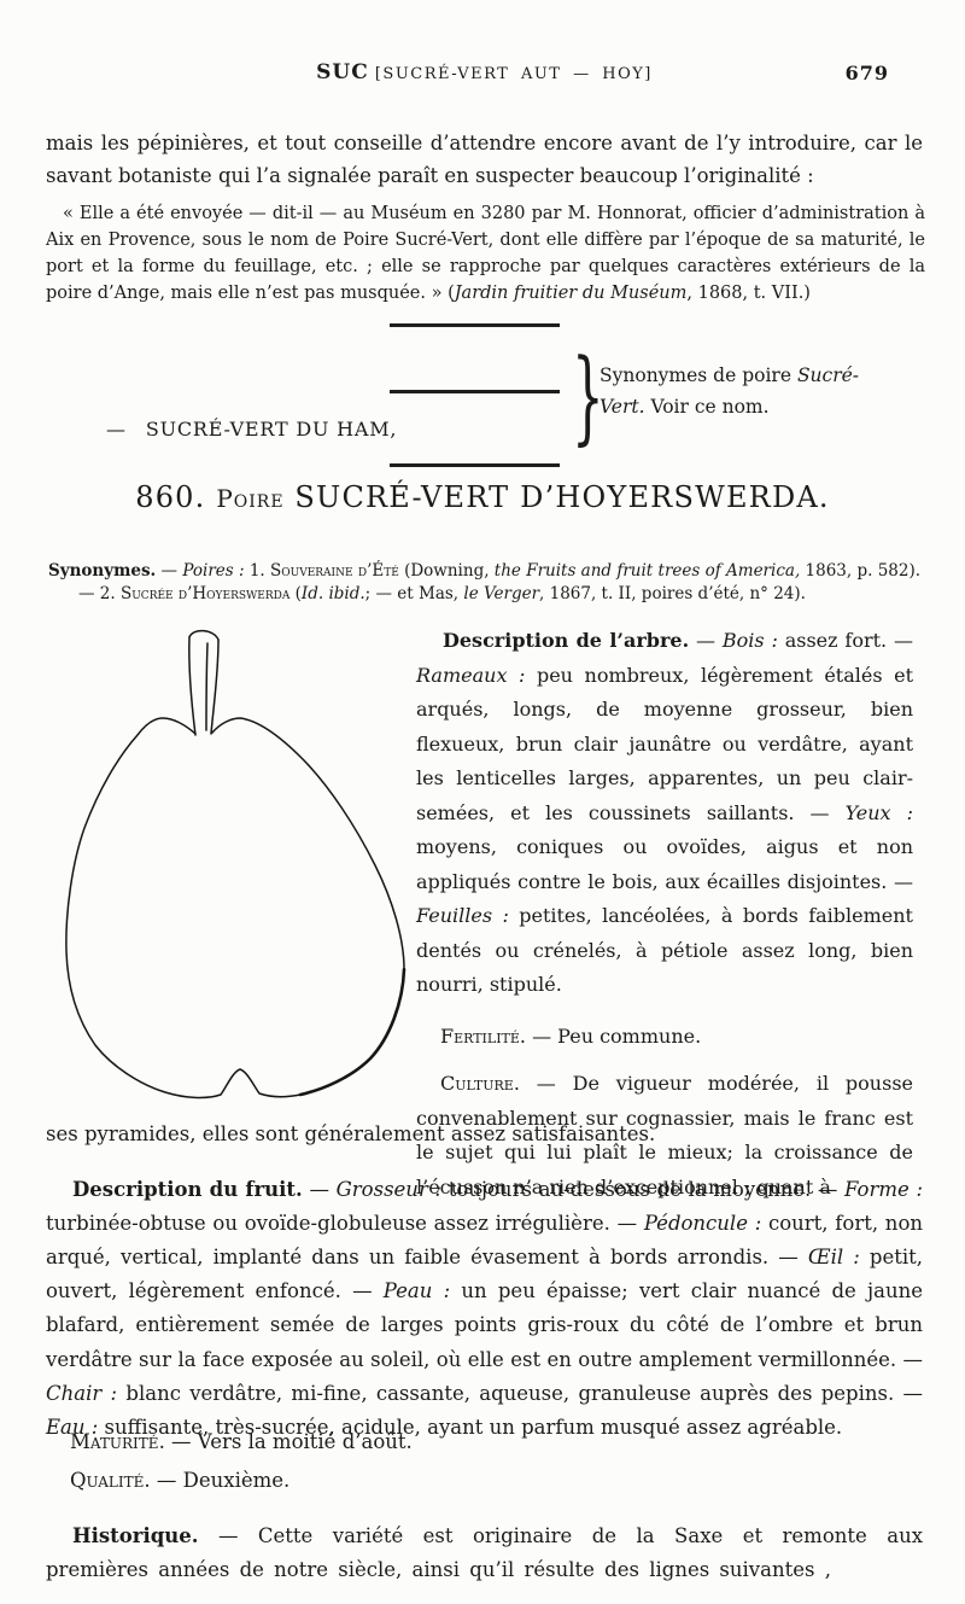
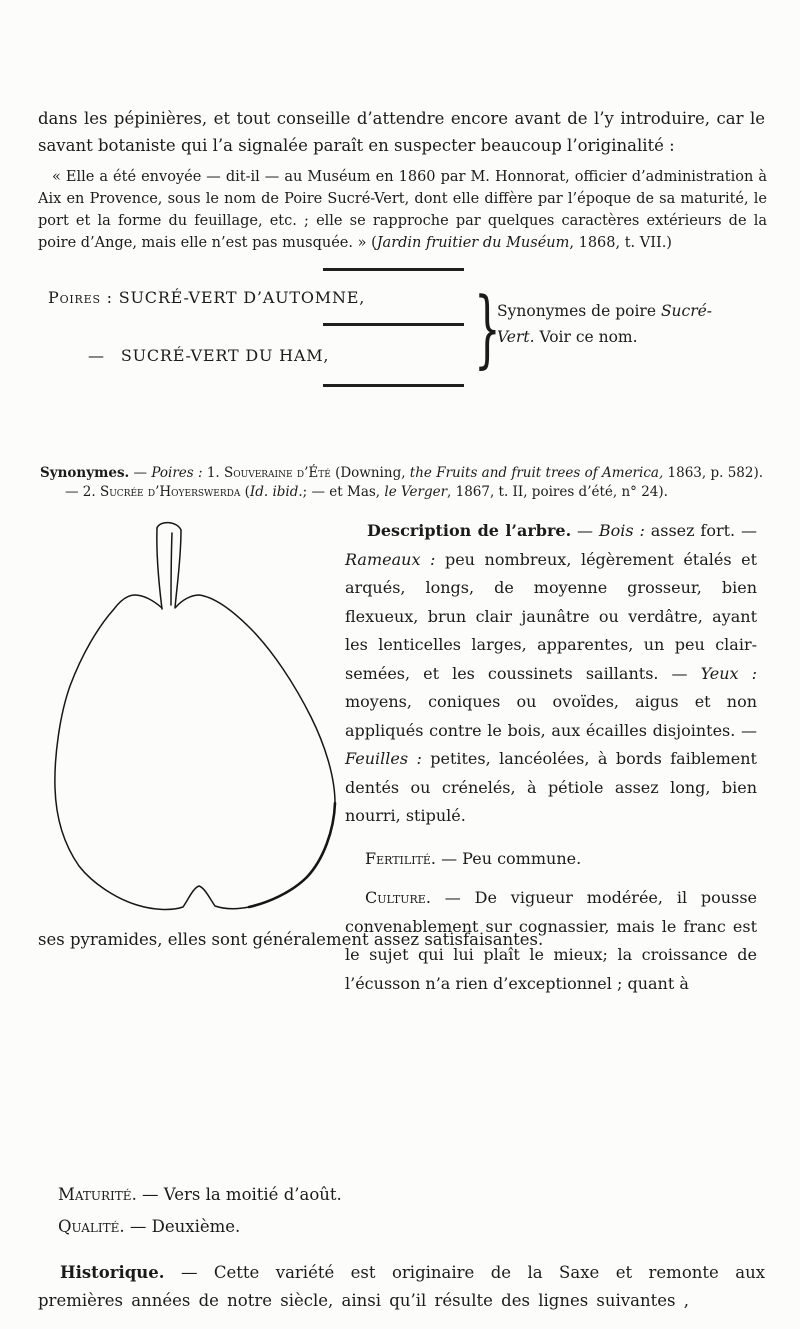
- SUC [SUCRÉ-VERT AUT — HOY]
- 679
- mais les pépinières, et tout conseille d’attendre encore avant de l’y introduire, car le savant botaniste qui l’a signalée paraît en suspecter beaucoup l’originalité :
+ dans les pépinières, et tout conseille d’attendre encore avant de l’y introduire, car le savant botaniste qui l’a signalée paraît en suspecter beaucoup l’originalité :
- « Elle a été envoyée — dit-il — au Muséum en 3280 par M. Honnorat, officier d’administration à Aix en Provence, sous le nom de Poire Sucré-Vert, dont elle diffère par l’époque de sa maturité, le port et la forme du feuillage, etc. ; elle se rapproche par quelques caractères extérieurs de la poire d’Ange, mais elle n’est pas musquée. » (Jardin fruitier du Muséum, 1868, t. VII.)
+ « Elle a été envoyée — dit-il — au Muséum en 1860 par M. Honnorat, officier d’administration à Aix en Provence, sous le nom de Poire Sucré-Vert, dont elle diffère par l’époque de sa maturité, le port et la forme du feuillage, etc. ; elle se rapproche par quelques caractères extérieurs de la poire d’Ange, mais elle n’est pas musquée. » (Jardin fruitier du Muséum, 1868, t. VII.)
+ Poires : SUCRÉ-VERT D’AUTOMNE,
  — SUCRÉ-VERT DU HAM,
  }
  Synonymes de poire Sucré-Vert. Voir ce nom.
- 860. Poire SUCRÉ-VERT D’HOYERSWERDA.
  Synonymes. — Poires : 1. Souveraine d’Été (Downing, the Fruits and fruit trees of America, 1863, p. 582). — 2. Sucrée d’Hoyerswerda (Id. ibid.; — et Mas, le Verger, 1867, t. II, poires d’été, n° 24).
  Description de l’arbre. — Bois : assez fort. — Rameaux : peu nombreux, légèrement étalés et arqués, longs, de moyenne grosseur, bien flexueux, brun clair jaunâtre ou verdâtre, ayant les lenticelles larges, apparentes, un peu clair-semées, et les coussinets saillants. — Yeux : moyens, coniques ou ovoïdes, aigus et non appliqués contre le bois, aux écailles disjointes. — Feuilles : petites, lancéolées, à bords faiblement dentés ou crénelés, à pétiole assez long, bien nourri, stipulé.
  Fertilité. — Peu commune.
  Culture. — De vigueur modérée, il pousse convenablement sur cognassier, mais le franc est le sujet qui lui plaît le mieux; la croissance de l’écusson n’a rien d’exceptionnel ; quant à
  ses pyramides, elles sont généralement assez satisfaisantes.
- Description du fruit. — Grosseur : toujours au-dessous de la moyenne. — Forme : turbinée-obtuse ou ovoïde-globuleuse assez irrégulière. — Pédoncule : court, fort, non arqué, vertical, implanté dans un faible évasement à bords arrondis. — Œil : petit, ouvert, légèrement enfoncé. — Peau : un peu épaisse; vert clair nuancé de jaune blafard, entièrement semée de larges points gris-roux du côté de l’ombre et brun verdâtre sur la face exposée au soleil, où elle est en outre amplement vermillonnée. — Chair : blanc verdâtre, mi-fine, cassante, aqueuse, granuleuse auprès des pepins. — Eau : suffisante, très-sucrée, acidule, ayant un parfum musqué assez agréable.
  Maturité. — Vers la moitié d’août.
  Qualité. — Deuxième.
  Historique. — Cette variété est originaire de la Saxe et remonte aux premières années de notre siècle, ainsi qu’il résulte des lignes suivantes ,
